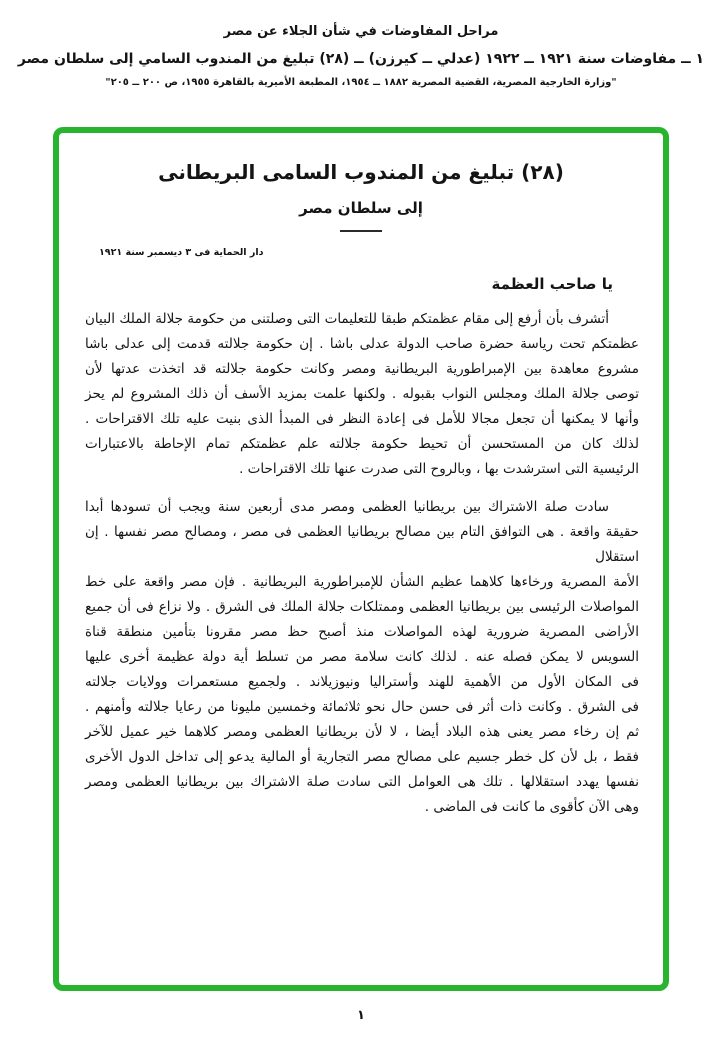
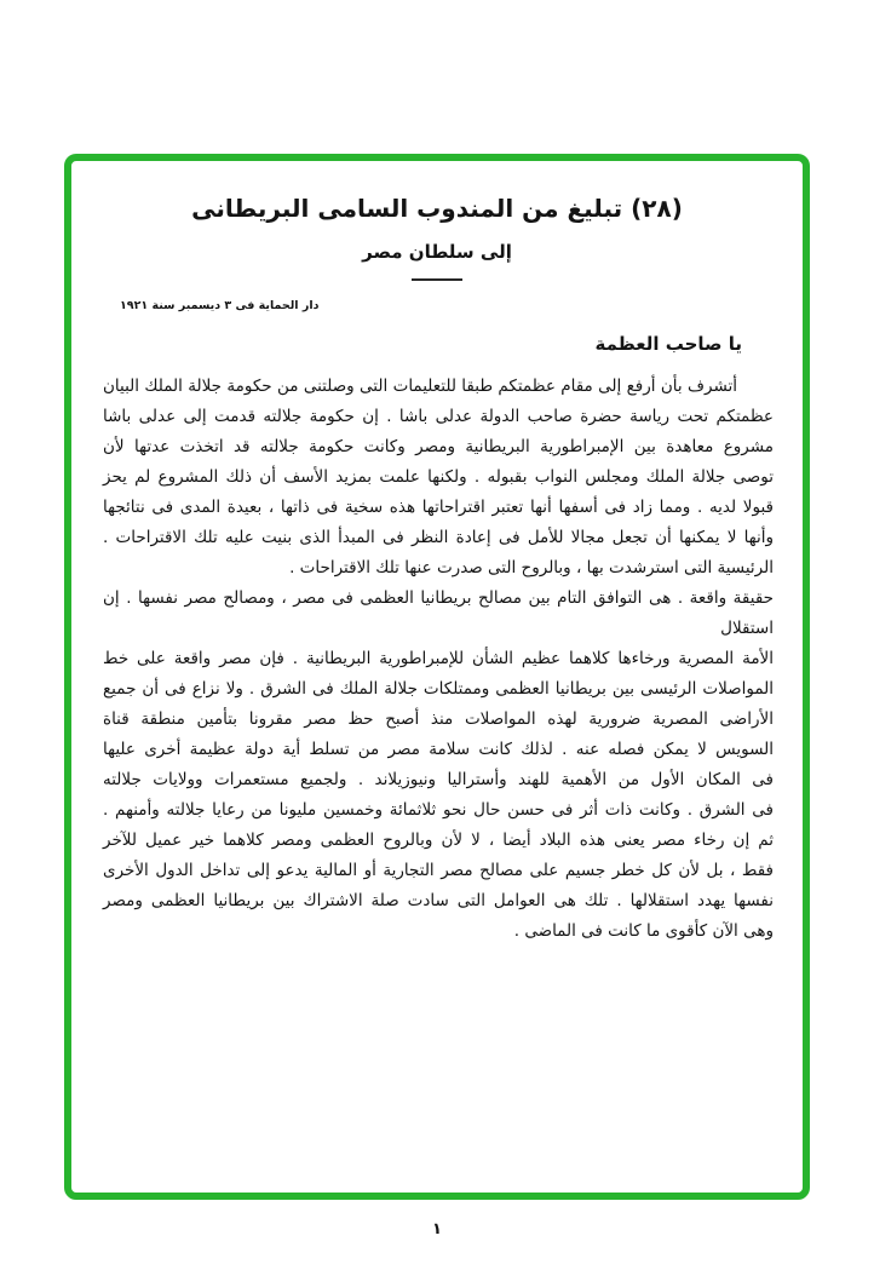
- مراحل المفاوضات في شأن الجلاء عن مصر
- ١ ــ مفاوضات سنة ١٩٢١ ــ ١٩٢٢ (عدلي ــ كيرزن) ــ (٢٨) تبليغ من المندوب السامي إلى سلطان مصر
- "وزارة الخارجية المصرية، القضية المصرية ١٨٨٢ ــ ١٩٥٤، المطبعة الأميرية بالقاهرة ١٩٥٥، ص ٢٠٠ ــ ٢٠٥"
  (٢٨) تبليغ من المندوب السامى البريطانى
  إلى سلطان مصر
  دار الحماية فى ٣ ديسمبر سنة ١٩٢١
  يا صاحب العظمة
  أتشرف بأن أرفع إلى مقام عظمتكم طبقا للتعليمات التى وصلتنى من حكومة جلالة الملك البيان
  عظمتكم تحت رياسة حضرة صاحب الدولة عدلى باشا . إن حكومة جلالته قدمت إلى عدلى باشا
  مشروع معاهدة بين الإمبراطورية البريطانية ومصر وكانت حكومة جلالته قد اتخذت عدتها لأن
  توصى جلالة الملك ومجلس النواب بقبوله . ولكنها علمت بمزيد الأسف أن ذلك المشروع لم يحز
+ قبولا لديه . ومما زاد فى أسفها أنها تعتبر اقتراحاتها هذه سخية فى ذاتها ، بعيدة المدى فى نتائجها
  وأنها لا يمكنها أن تجعل مجالا للأمل فى إعادة النظر فى المبدأ الذى بنيت عليه تلك الاقتراحات .
- لذلك كان من المستحسن أن تحيط حكومة جلالته علم عظمتكم تمام الإحاطة بالاعتبارات
  الرئيسية التى استرشدت بها ، وبالروح التى صدرت عنها تلك الاقتراحات .
- سادت صلة الاشتراك بين بريطانيا العظمى ومصر مدى أربعين سنة ويجب أن تسودها أبدا
  حقيقة واقعة . هى التوافق التام بين مصالح بريطانيا العظمى فى مصر ، ومصالح مصر نفسها . إن استقلال
  الأمة المصرية ورخاءها كلاهما عظيم الشأن للإمبراطورية البريطانية . فإن مصر واقعة على خط
  المواصلات الرئيسى بين بريطانيا العظمى وممتلكات جلالة الملك فى الشرق . ولا نزاع فى أن جميع
  الأراضى المصرية ضرورية لهذه المواصلات منذ أصبح حظ مصر مقرونا بتأمين منطقة قناة
  السويس لا يمكن فصله عنه . لذلك كانت سلامة مصر من تسلط أية دولة عظيمة أخرى عليها
  فى المكان الأول من الأهمية للهند وأستراليا ونيوزيلاند . ولجميع مستعمرات وولايات جلالته
  فى الشرق . وكانت ذات أثر فى حسن حال نحو ثلاثمائة وخمسين مليونا من رعايا جلالته وأمنهم .
- ثم إن رخاء مصر يعنى هذه البلاد أيضا ، لا لأن بريطانيا العظمى ومصر كلاهما خير عميل للآخر
+ ثم إن رخاء مصر يعنى هذه البلاد أيضا ، لا لأن وبالروح العظمى ومصر كلاهما خير عميل للآخر
  فقط ، بل لأن كل خطر جسيم على مصالح مصر التجارية أو المالية يدعو إلى تداخل الدول الأخرى
  نفسها يهدد استقلالها . تلك هى العوامل التى سادت صلة الاشتراك بين بريطانيا العظمى ومصر
  وهى الآن كأقوى ما كانت فى الماضى .
  ١
